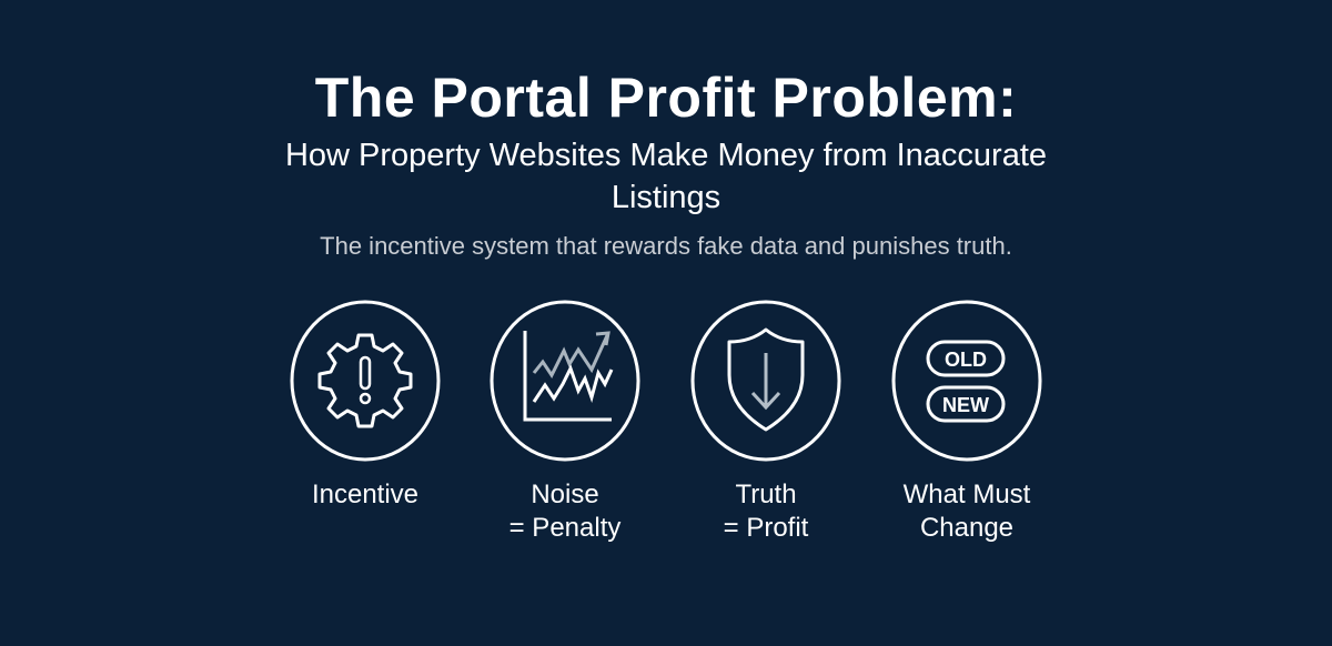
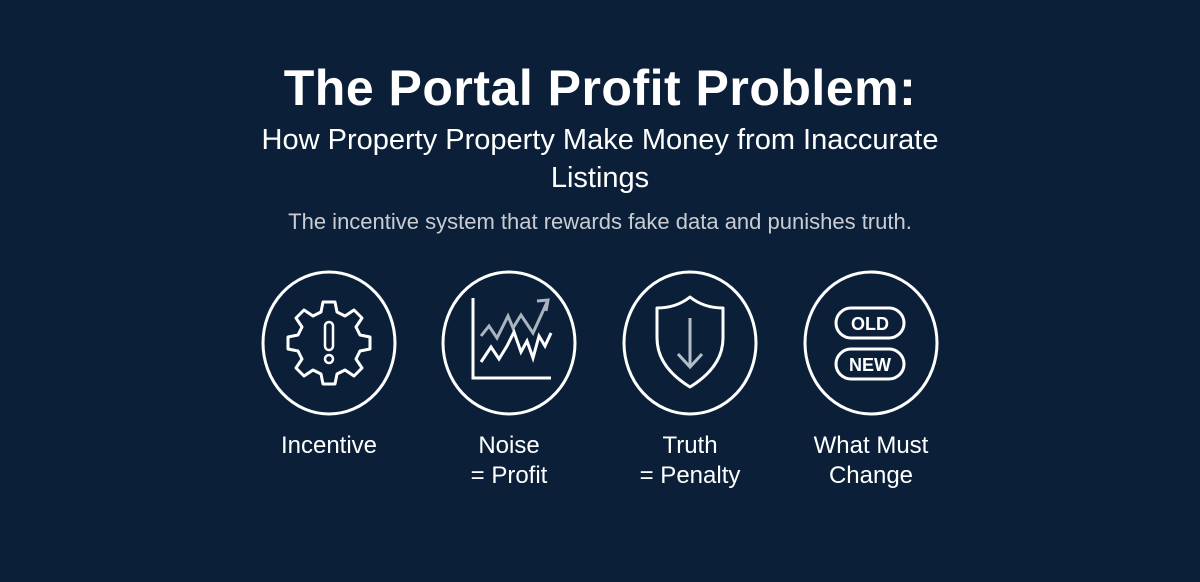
  The Portal Profit Problem:
- How Property Websites Make Money from Inaccurate Listings
+ How Property Property Make Money from Inaccurate Listings
  The incentive system that rewards fake data and punishes truth.
  Incentive
  Noise
- = Penalty
+ = Profit
  Truth
- = Profit
+ = Penalty
  OLD
  NEW
  What Must
  Change
